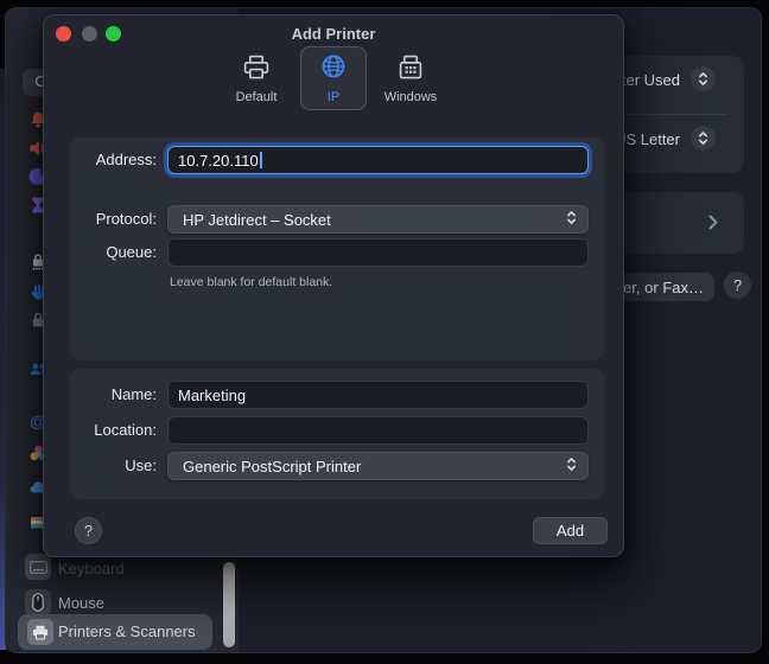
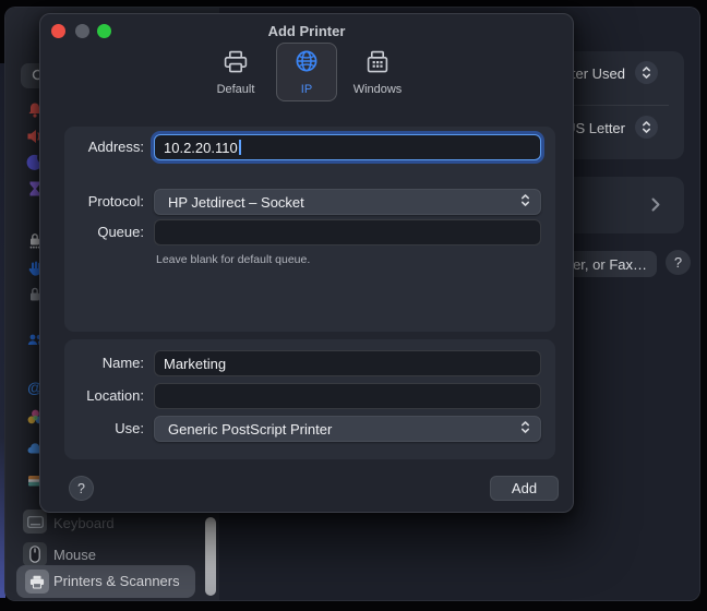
  @
  Keyboard
  Mouse
  Printers & Scanners
  S Letter
  er, or Fax…
  ?
  Add Printer
  Default
  IP
  Windows
  Address:
- 10.7.20.110
+ 10.2.20.110
  Protocol:
  HP Jetdirect – Socket
  Queue:
- Leave blank for default blank.
+ Leave blank for default queue.
  Name:
  Marketing
  Location:
  Use:
  Generic PostScript Printer
  ?
  Add
